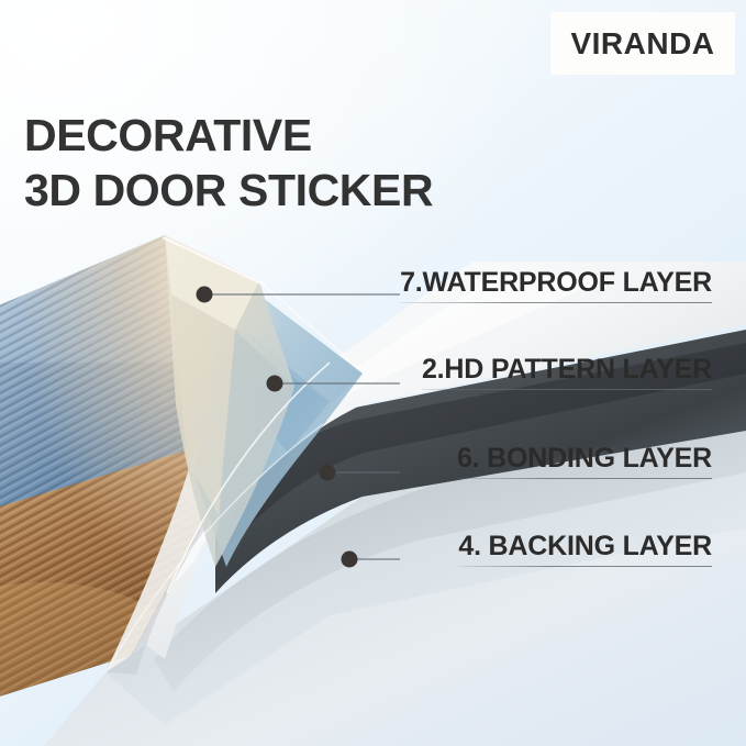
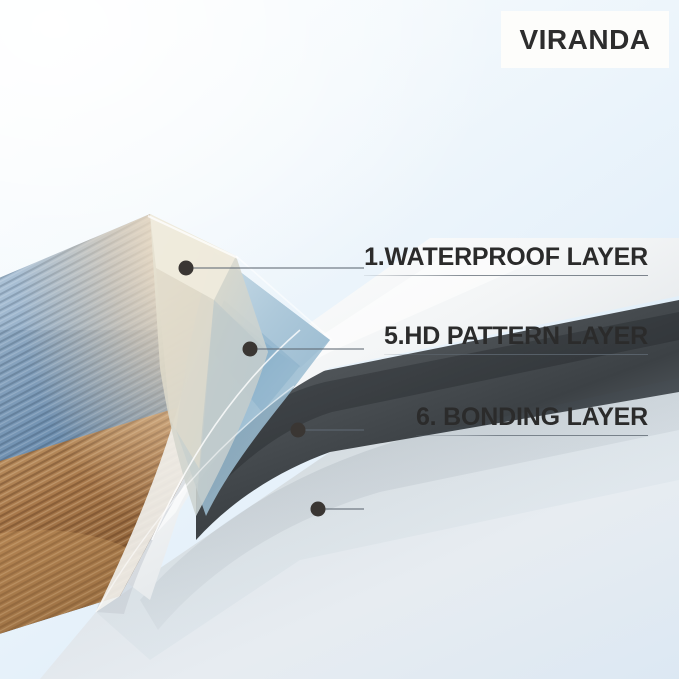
  VIRANDA
- DECORATIVE
- 3D DOOR STICKER
- 7.WATERPROOF LAYER
+ 1.WATERPROOF LAYER
- 2.HD PATTERN LAYER
+ 5.HD PATTERN LAYER
  6. BONDING LAYER
- 4. BACKING LAYER
